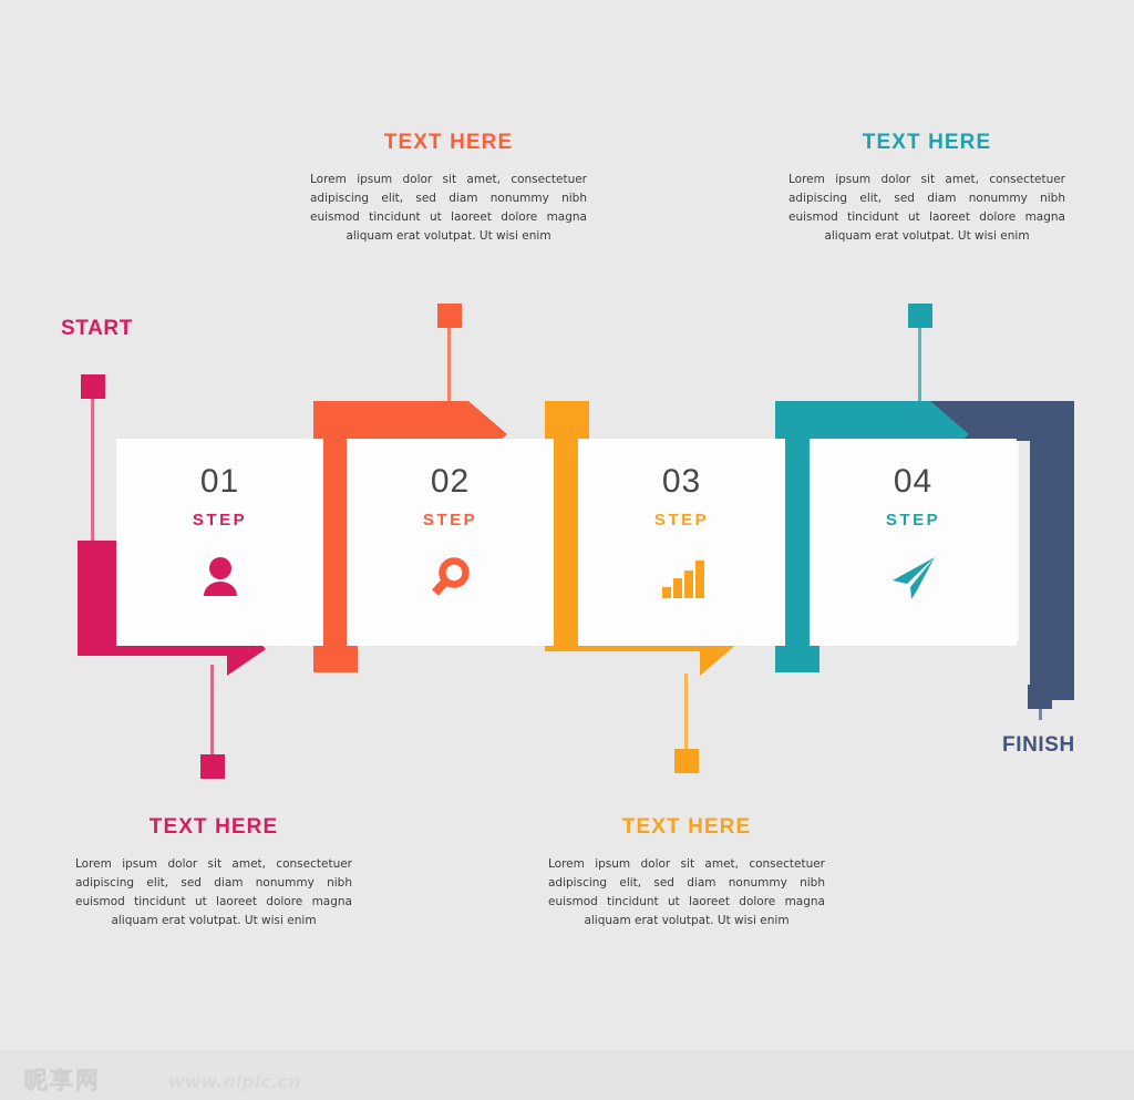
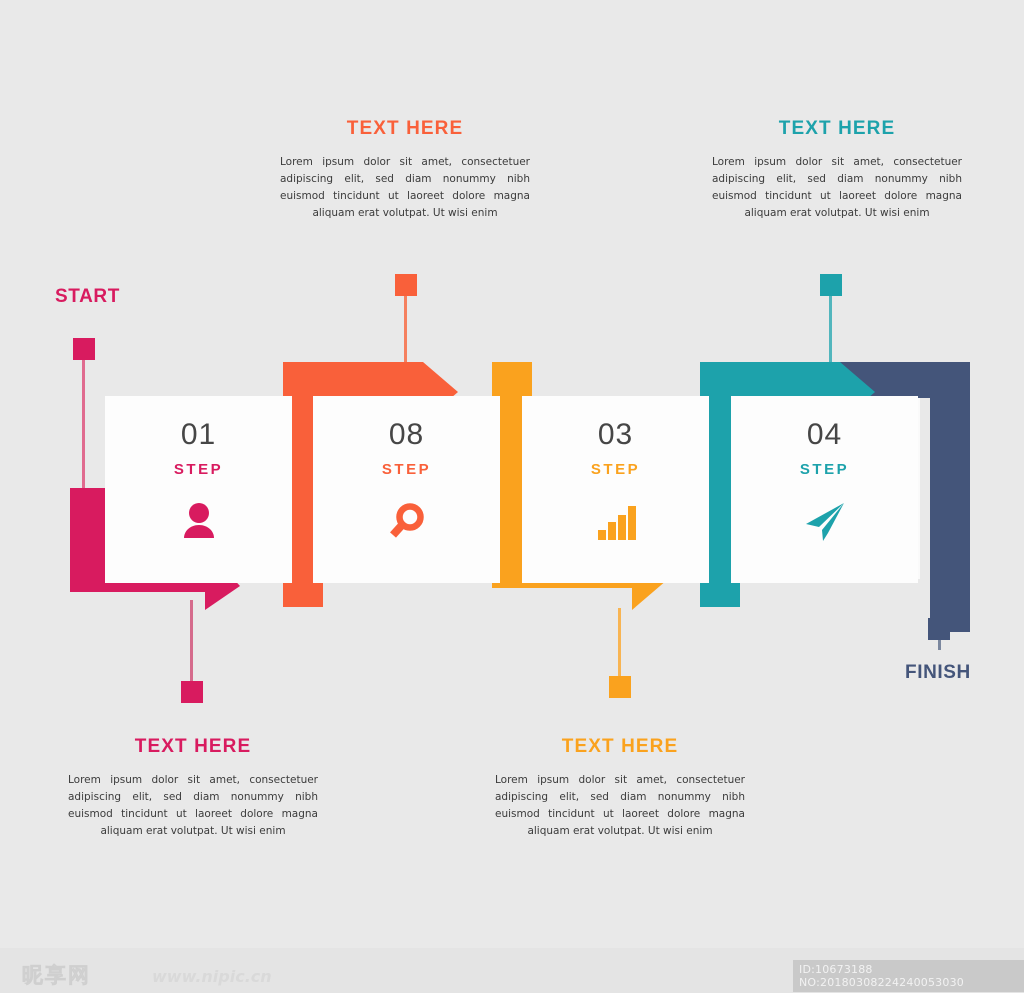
  START
  FINISH
  01
  STEP
- 02
+ 08
  STEP
  03
  STEP
  04
  STEP
  TEXT HERE
  Lorem ipsum dolor sit amet, consectetuer adipiscing elit, sed diam nonummy nibh euismod tincidunt ut laoreet dolore magna aliquam erat volutpat. Ut wisi enim
  TEXT HERE
  Lorem ipsum dolor sit amet, consectetuer adipiscing elit, sed diam nonummy nibh euismod tincidunt ut laoreet dolore magna aliquam erat volutpat. Ut wisi enim
  TEXT HERE
  Lorem ipsum dolor sit amet, consectetuer adipiscing elit, sed diam nonummy nibh euismod tincidunt ut laoreet dolore magna aliquam erat volutpat. Ut wisi enim
  TEXT HERE
  Lorem ipsum dolor sit amet, consectetuer adipiscing elit, sed diam nonummy nibh euismod tincidunt ut laoreet dolore magna aliquam erat volutpat. Ut wisi enim
+ ID:10673188 NO:20180308224240053030
